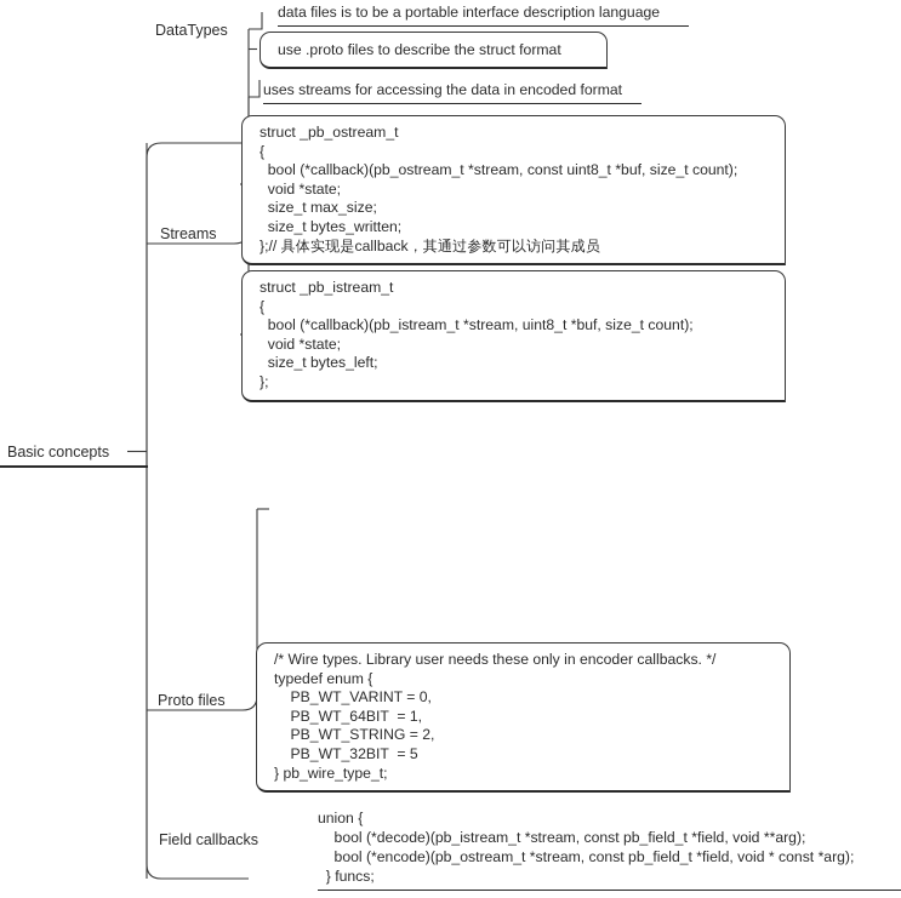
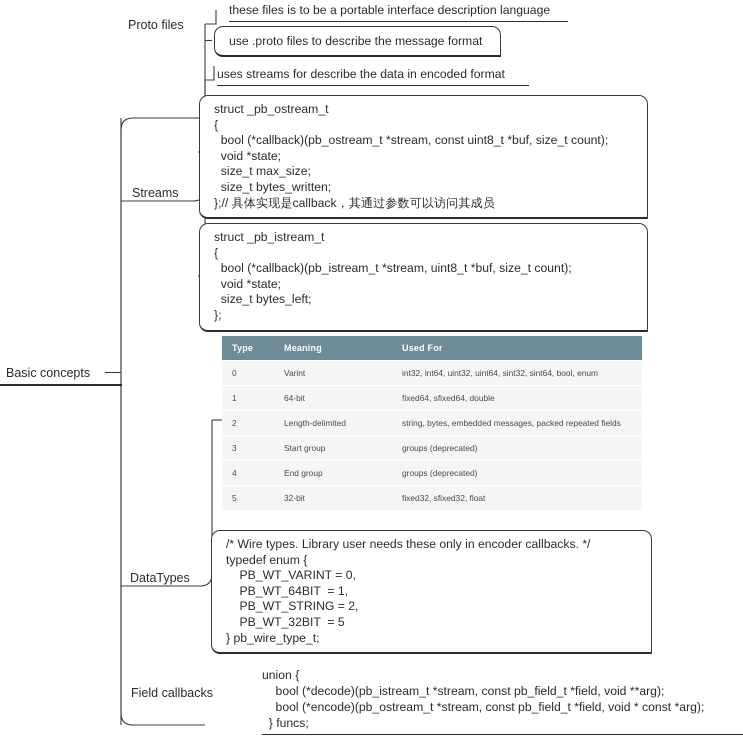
  Basic concepts
- DataTypes
+ Proto files
  Streams
- Proto files
+ DataTypes
  Field callbacks
- data files is to be a portable interface description language
+ these files is to be a portable interface description language
- use .proto files to describe the struct format
+ use .proto files to describe the message format
- uses streams for accessing the data in encoded format
+ uses streams for describe the data in encoded format
  struct _pb_ostream_t
  {
  bool (*callback)(pb_ostream_t *stream, const uint8_t *buf, size_t count);
  void *state;
  size_t max_size;
  size_t bytes_written;
  };// 具体实现是callback，其通过参数可以访问其成员
  struct _pb_istream_t
  {
  bool (*callback)(pb_istream_t *stream, uint8_t *buf, size_t count);
  void *state;
  size_t bytes_left;
  };
+ Type	Meaning	Used For
+ 0	Varint	int32, int64, uint32, uint64, sint32, sint64, bool, enum
+ 1	64-bit	fixed64, sfixed64, double
+ 2	Length-delimited	string, bytes, embedded messages, packed repeated fields
+ 3	Start group	groups (deprecated)
+ 4	End group	groups (deprecated)
+ 5	32-bit	fixed32, sfixed32, float
  /* Wire types. Library user needs these only in encoder callbacks. */
  typedef enum {
  PB_WT_VARINT = 0,
  PB_WT_64BIT = 1,
  PB_WT_STRING = 2,
  PB_WT_32BIT = 5
  } pb_wire_type_t;
  union {
  bool (*decode)(pb_istream_t *stream, const pb_field_t *field, void **arg);
  bool (*encode)(pb_ostream_t *stream, const pb_field_t *field, void * const *arg);
  } funcs;
